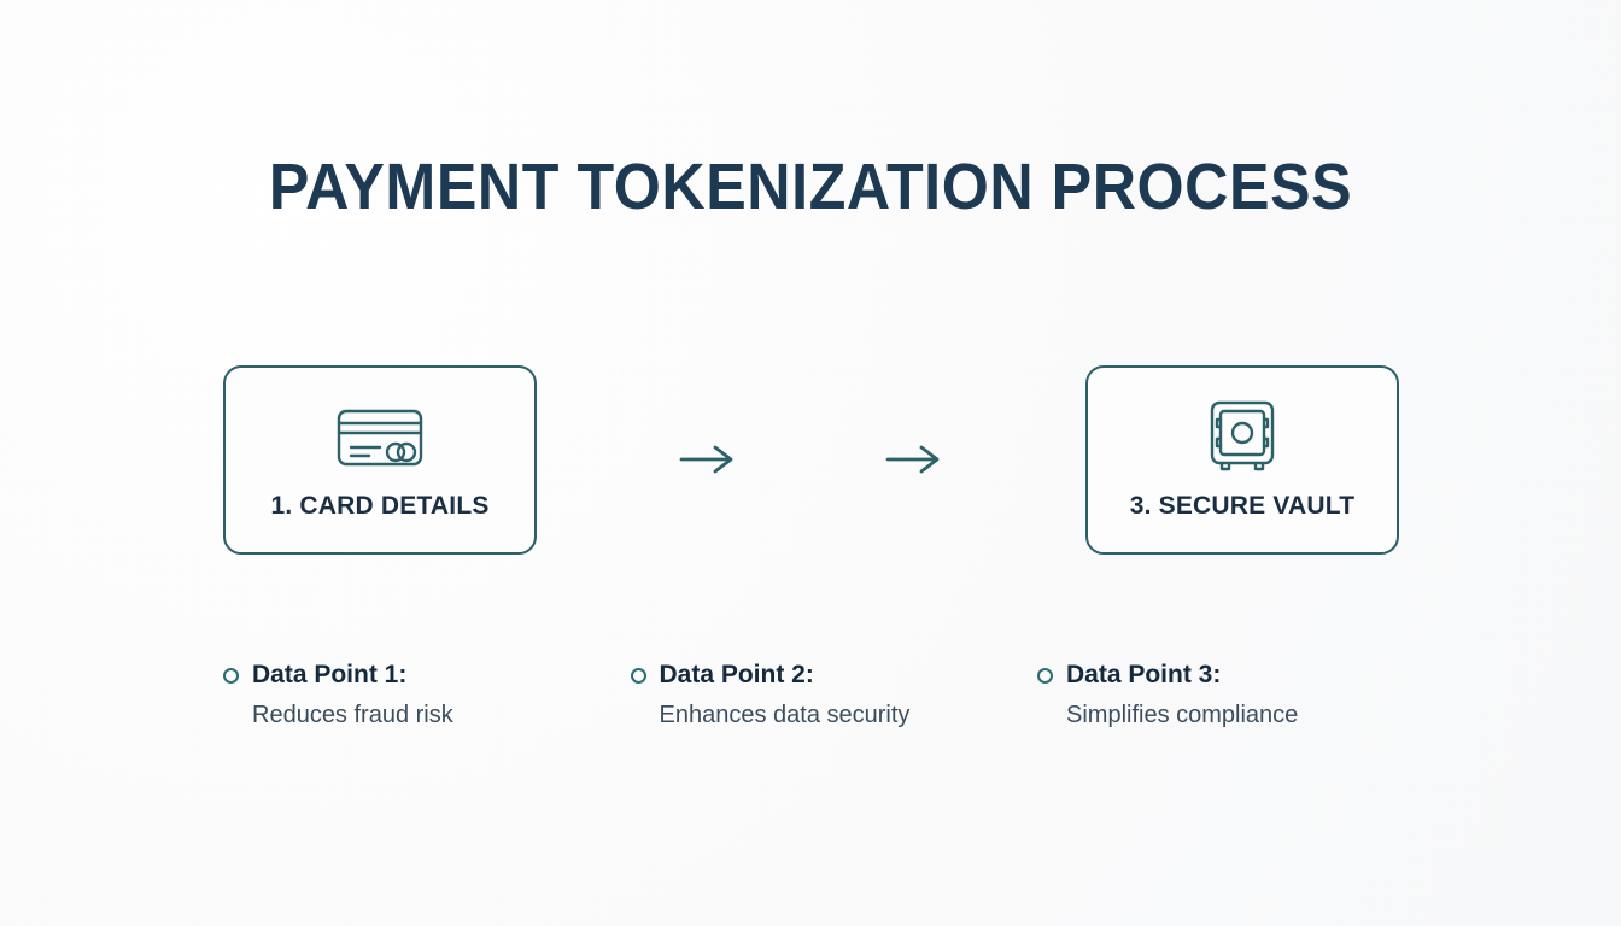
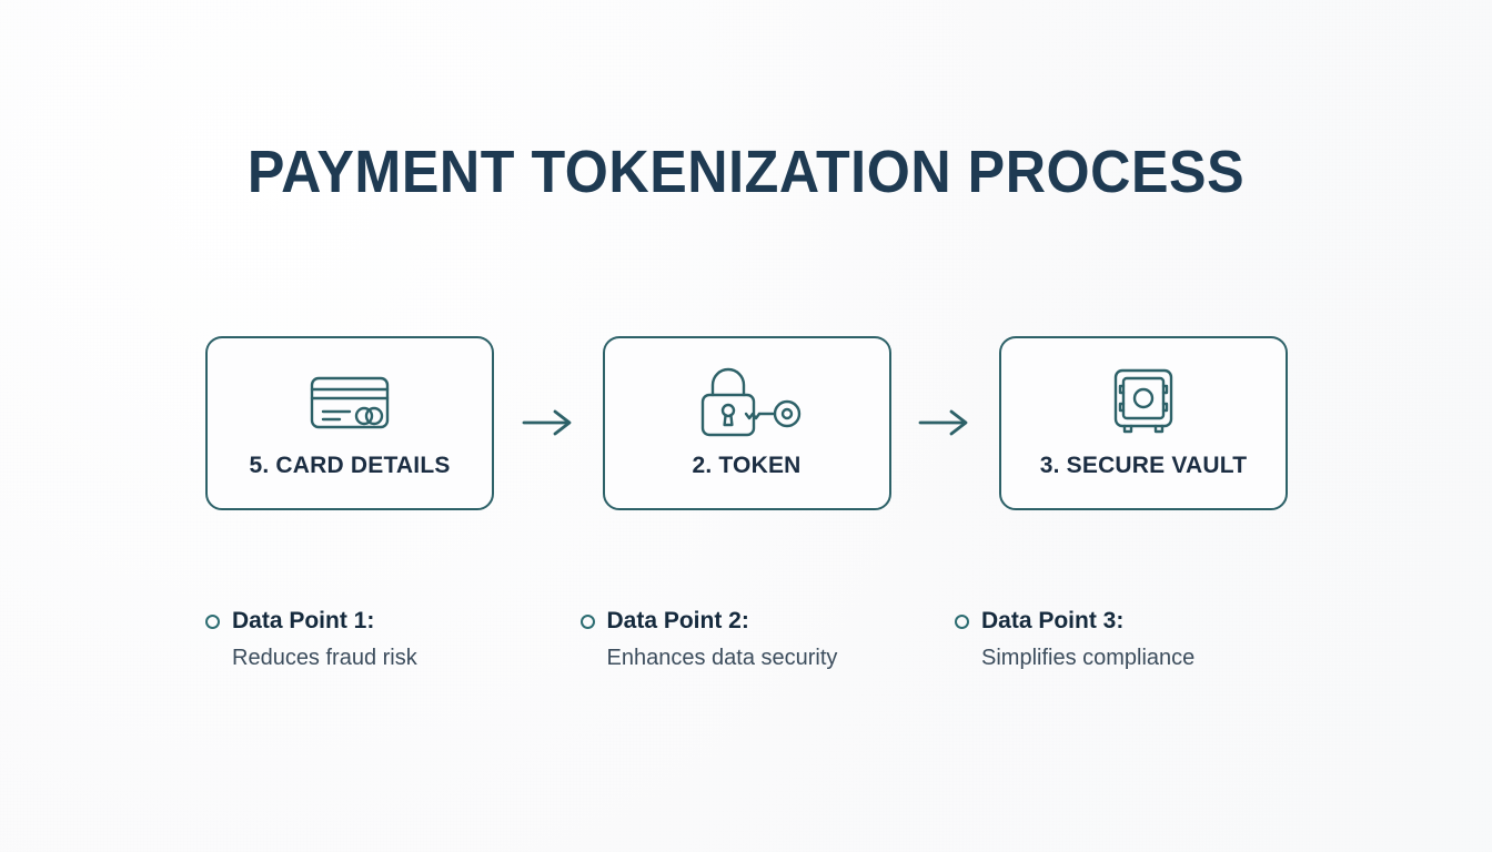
  PAYMENT TOKENIZATION PROCESS
- 1. CARD DETAILS
+ 5. CARD DETAILS
+ 2. TOKEN
  3. SECURE VAULT
  Data Point 1:
  Reduces fraud risk
  Data Point 2:
  Enhances data security
  Data Point 3:
  Simplifies compliance
